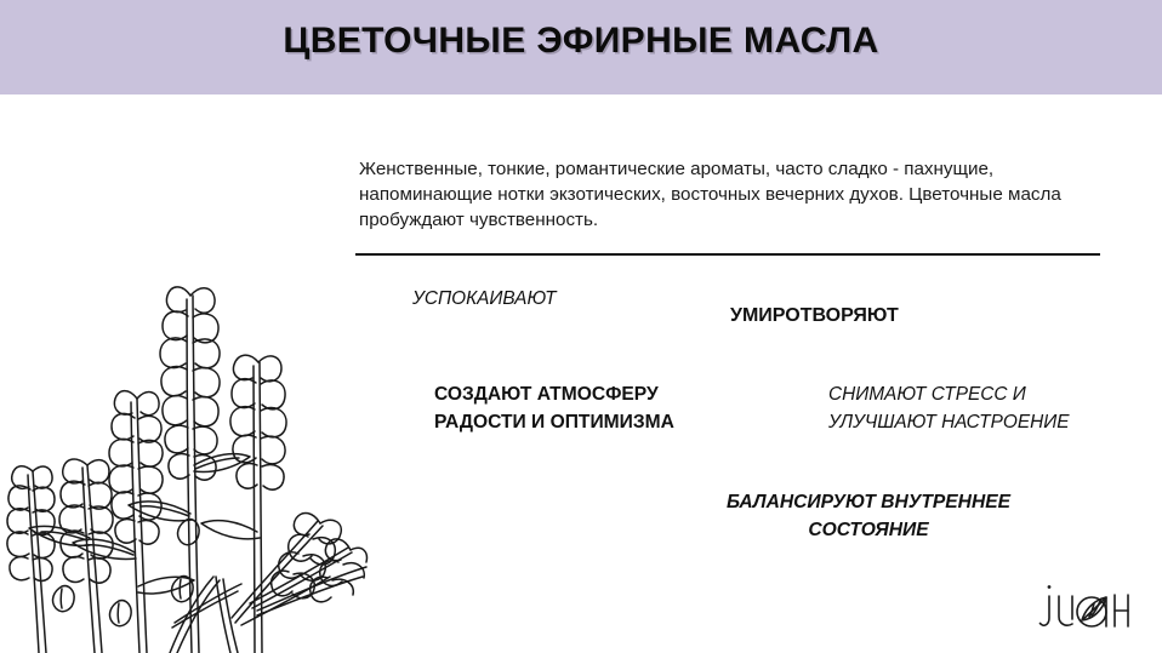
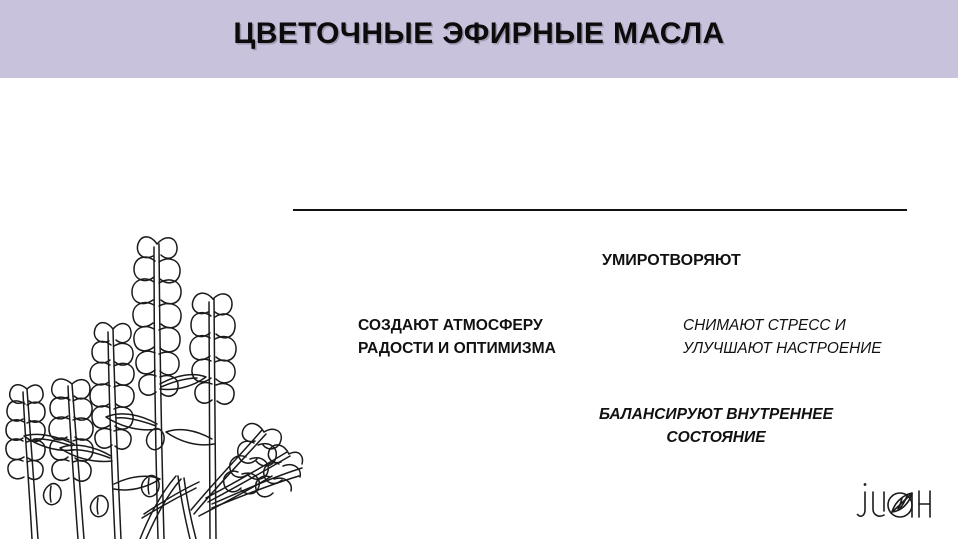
  ЦВЕТОЧНЫЕ ЭФИРНЫЕ МАСЛА
- Женственные, тонкие, романтические ароматы, часто сладко - пахнущие, напоминающие нотки экзотических, восточных вечерних духов. Цветочные масла пробуждают чувственность.
- УСПОКАИВАЮТ
  УМИРОТВОРЯЮТ
  СОЗДАЮТ АТМОСФЕРУ
  РАДОСТИ И ОПТИМИЗМА
  СНИМАЮТ СТРЕСС И
  УЛУЧШАЮТ НАСТРОЕНИЕ
  БАЛАНСИРУЮТ ВНУТРЕННЕЕ
  СОСТОЯНИЕ
